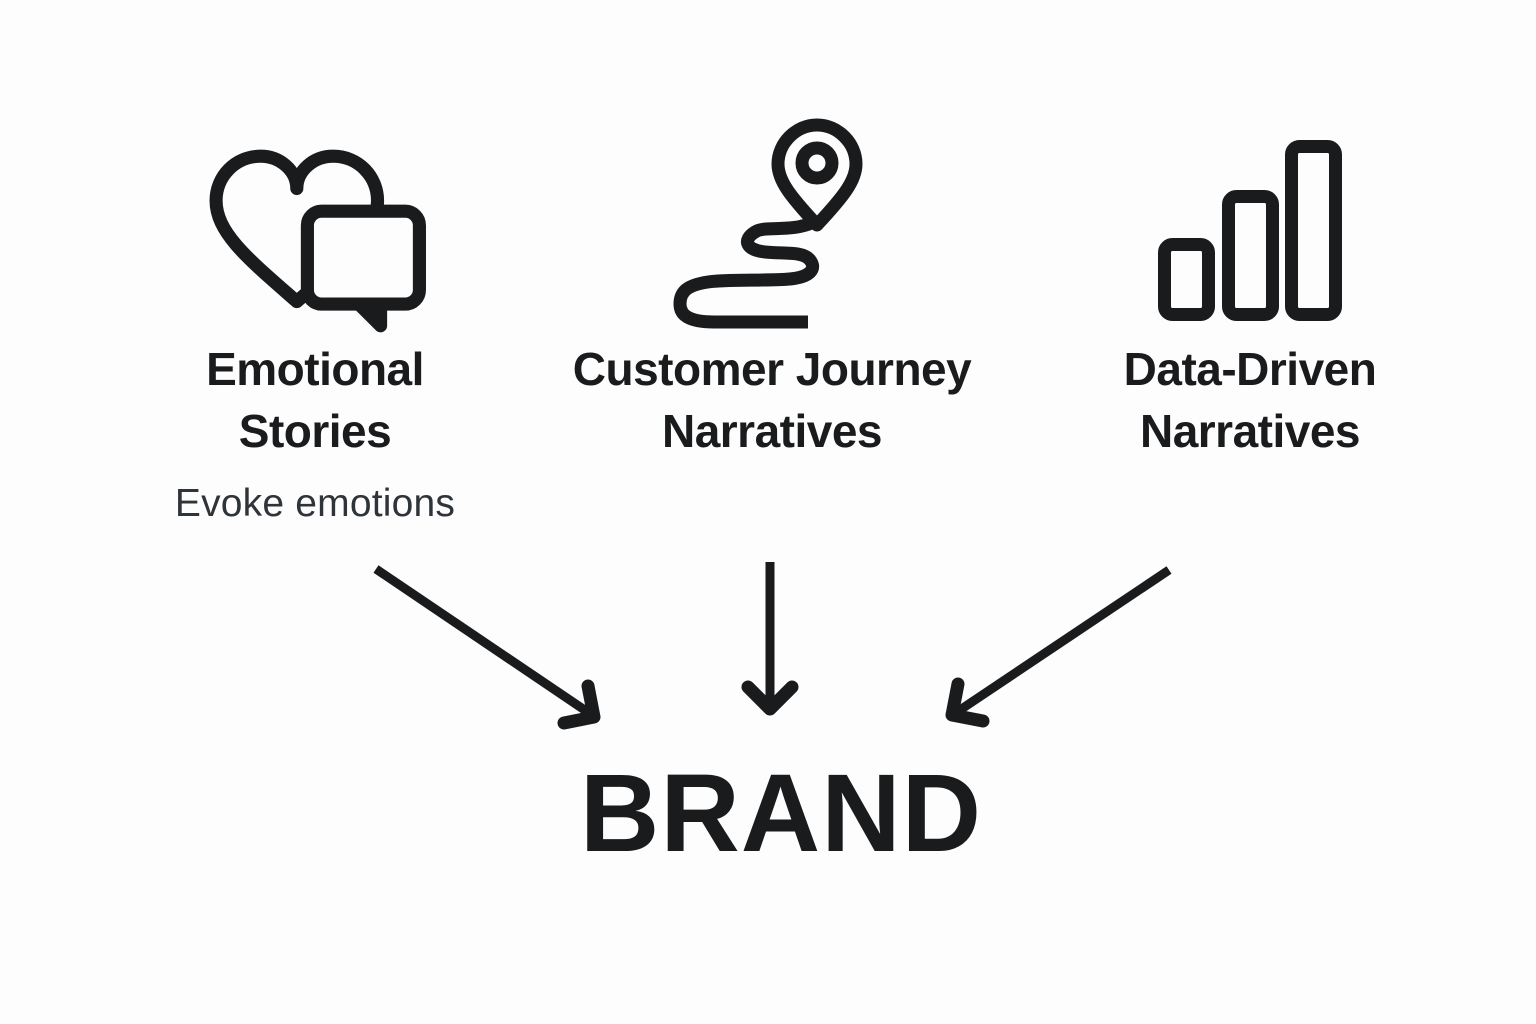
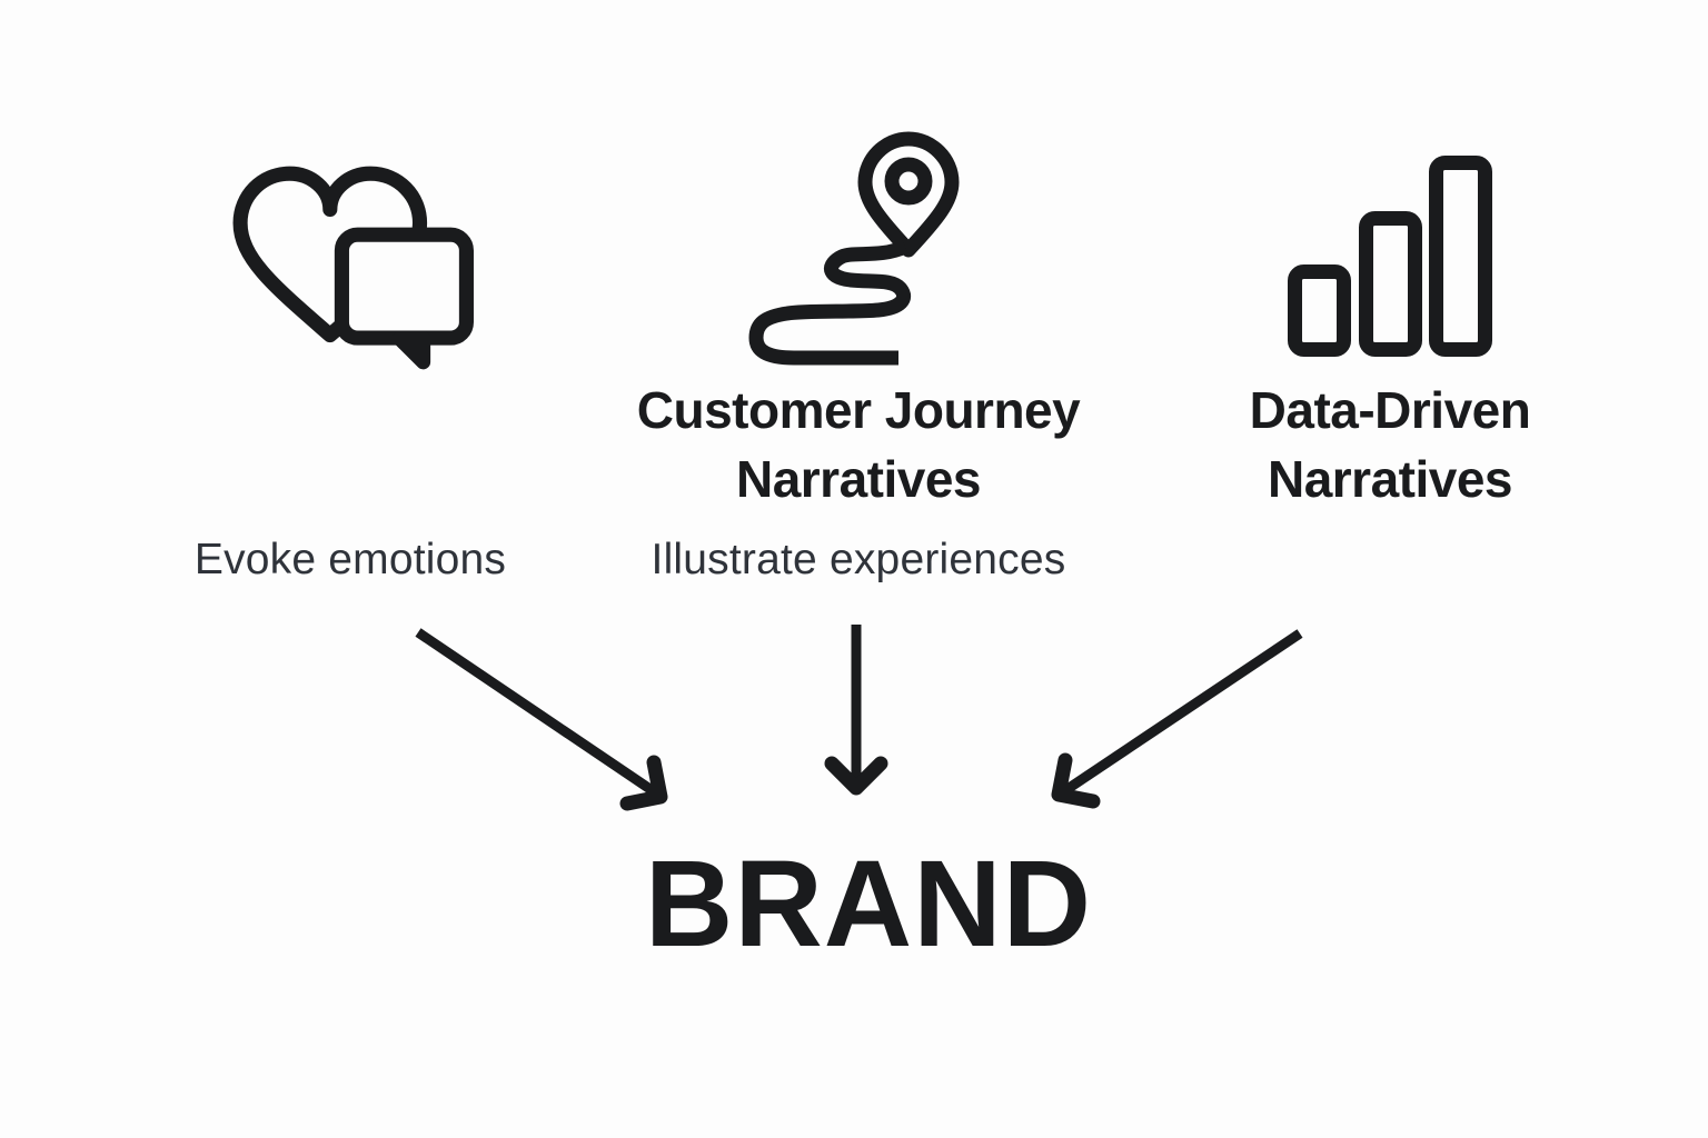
- Emotional
- Stories
  Customer Journey
  Narratives
  Data-Driven
  Narratives
  Evoke emotions
+ Illustrate experiences
  BRAND
